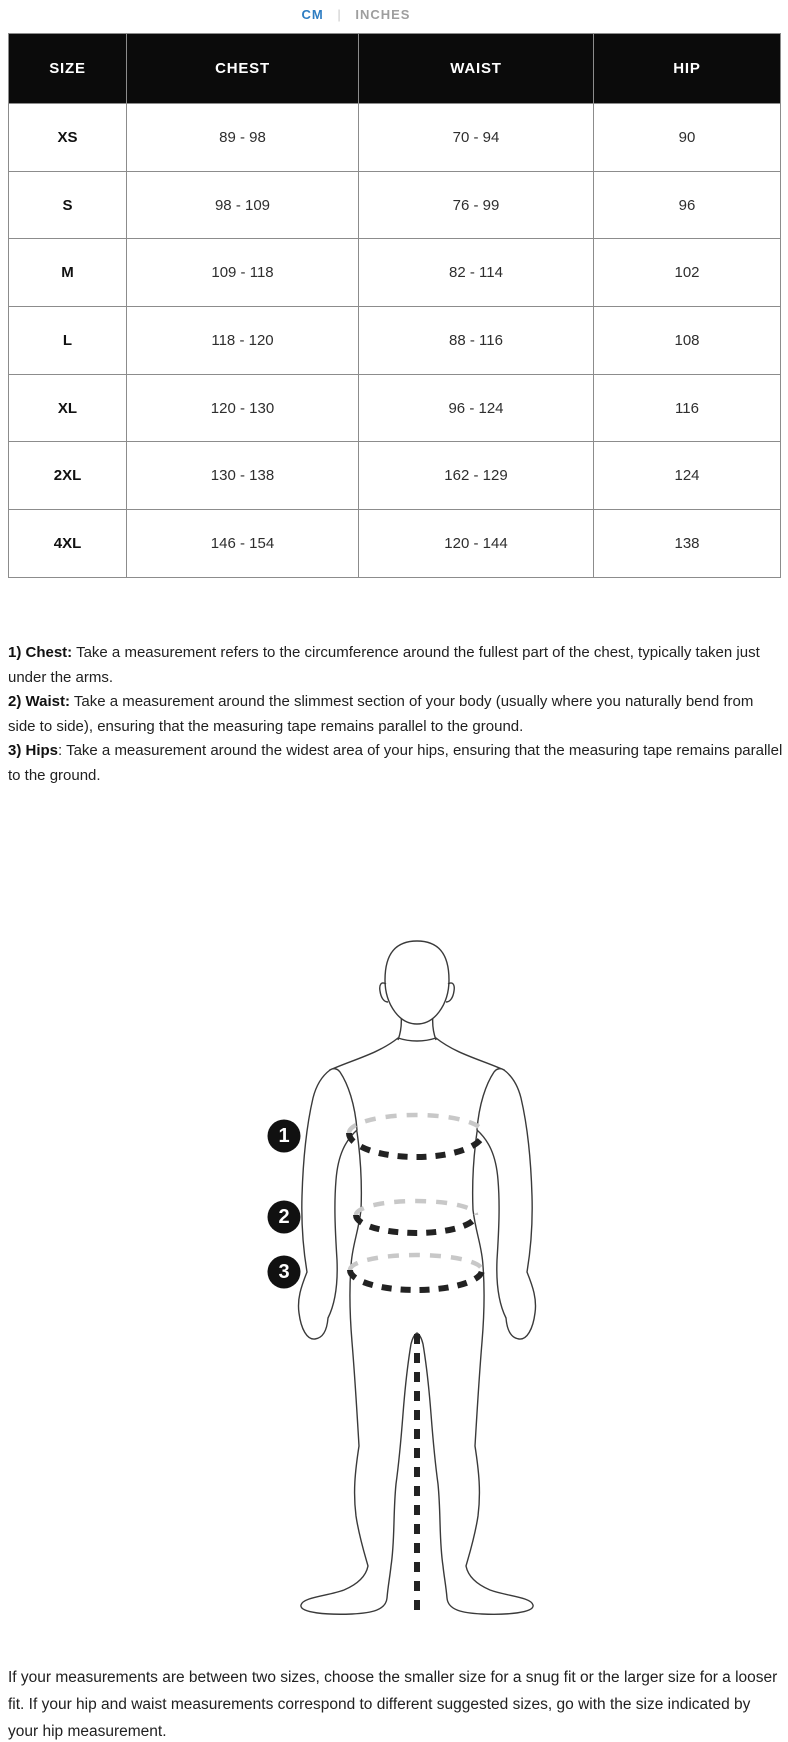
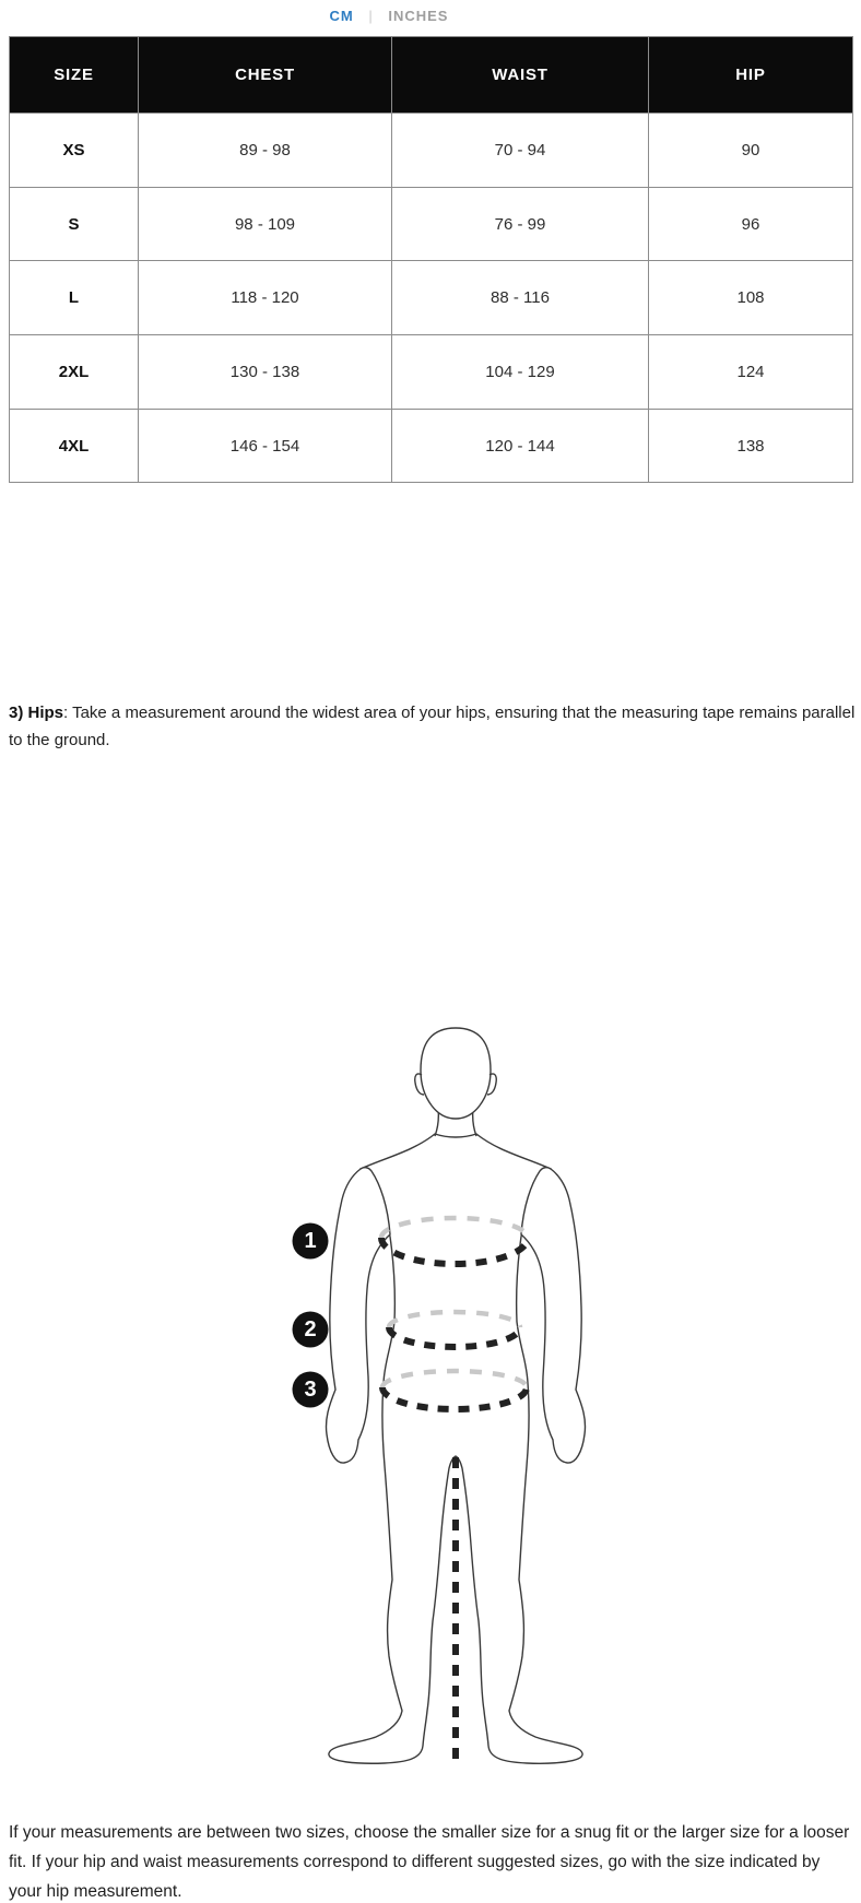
  CM | INCHES
  SIZE	CHEST	WAIST	HIP
  XS	89 - 98	70 - 94	90
  S	98 - 109	76 - 99	96
- M	109 - 118	82 - 114	102
  L	118 - 120	88 - 116	108
- XL	120 - 130	96 - 124	116
- 2XL	130 - 138	162 - 129	124
+ 2XL	130 - 138	104 - 129	124
  4XL	146 - 154	120 - 144	138
- 1) Chest: Take a measurement refers to the circumference around the fullest part of the chest, typically taken just under the arms.
- 2) Waist: Take a measurement around the slimmest section of your body (usually where you naturally bend from side to side), ensuring that the measuring tape remains parallel to the ground.
  3) Hips: Take a measurement around the widest area of your hips, ensuring that the measuring tape remains parallel to the ground.
  1
  2
  3
  If your measurements are between two sizes, choose the smaller size for a snug fit or the larger size for a looser fit. If your hip and waist measurements correspond to different suggested sizes, go with the size indicated by your hip measurement.
